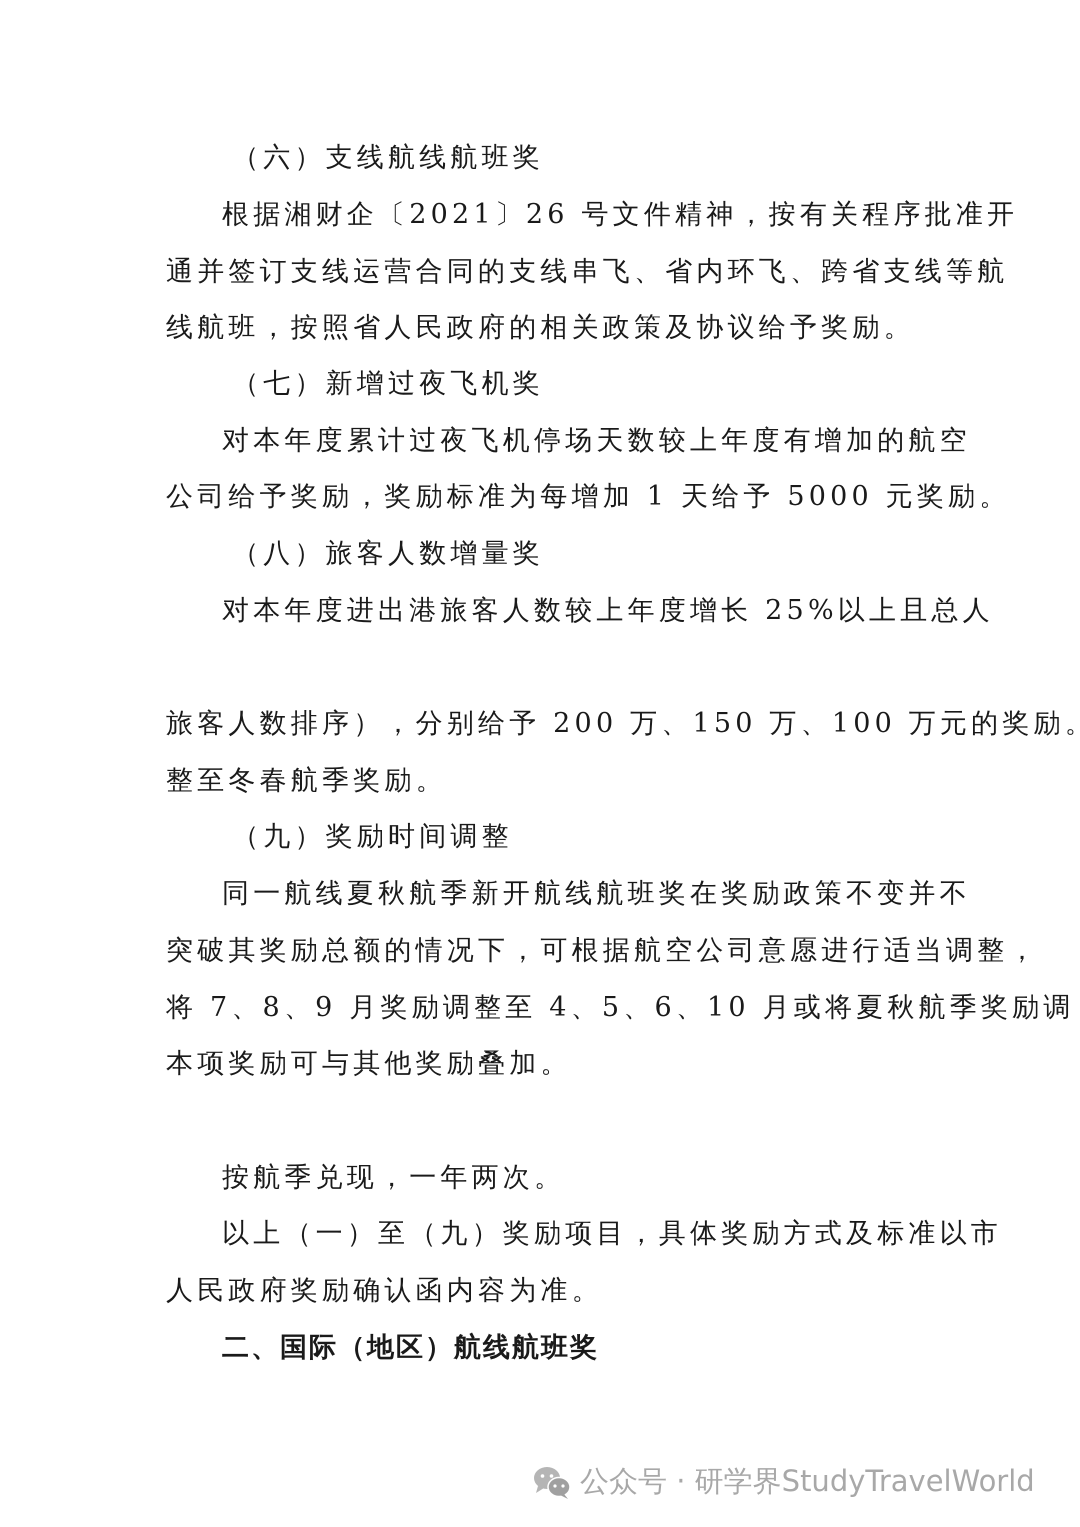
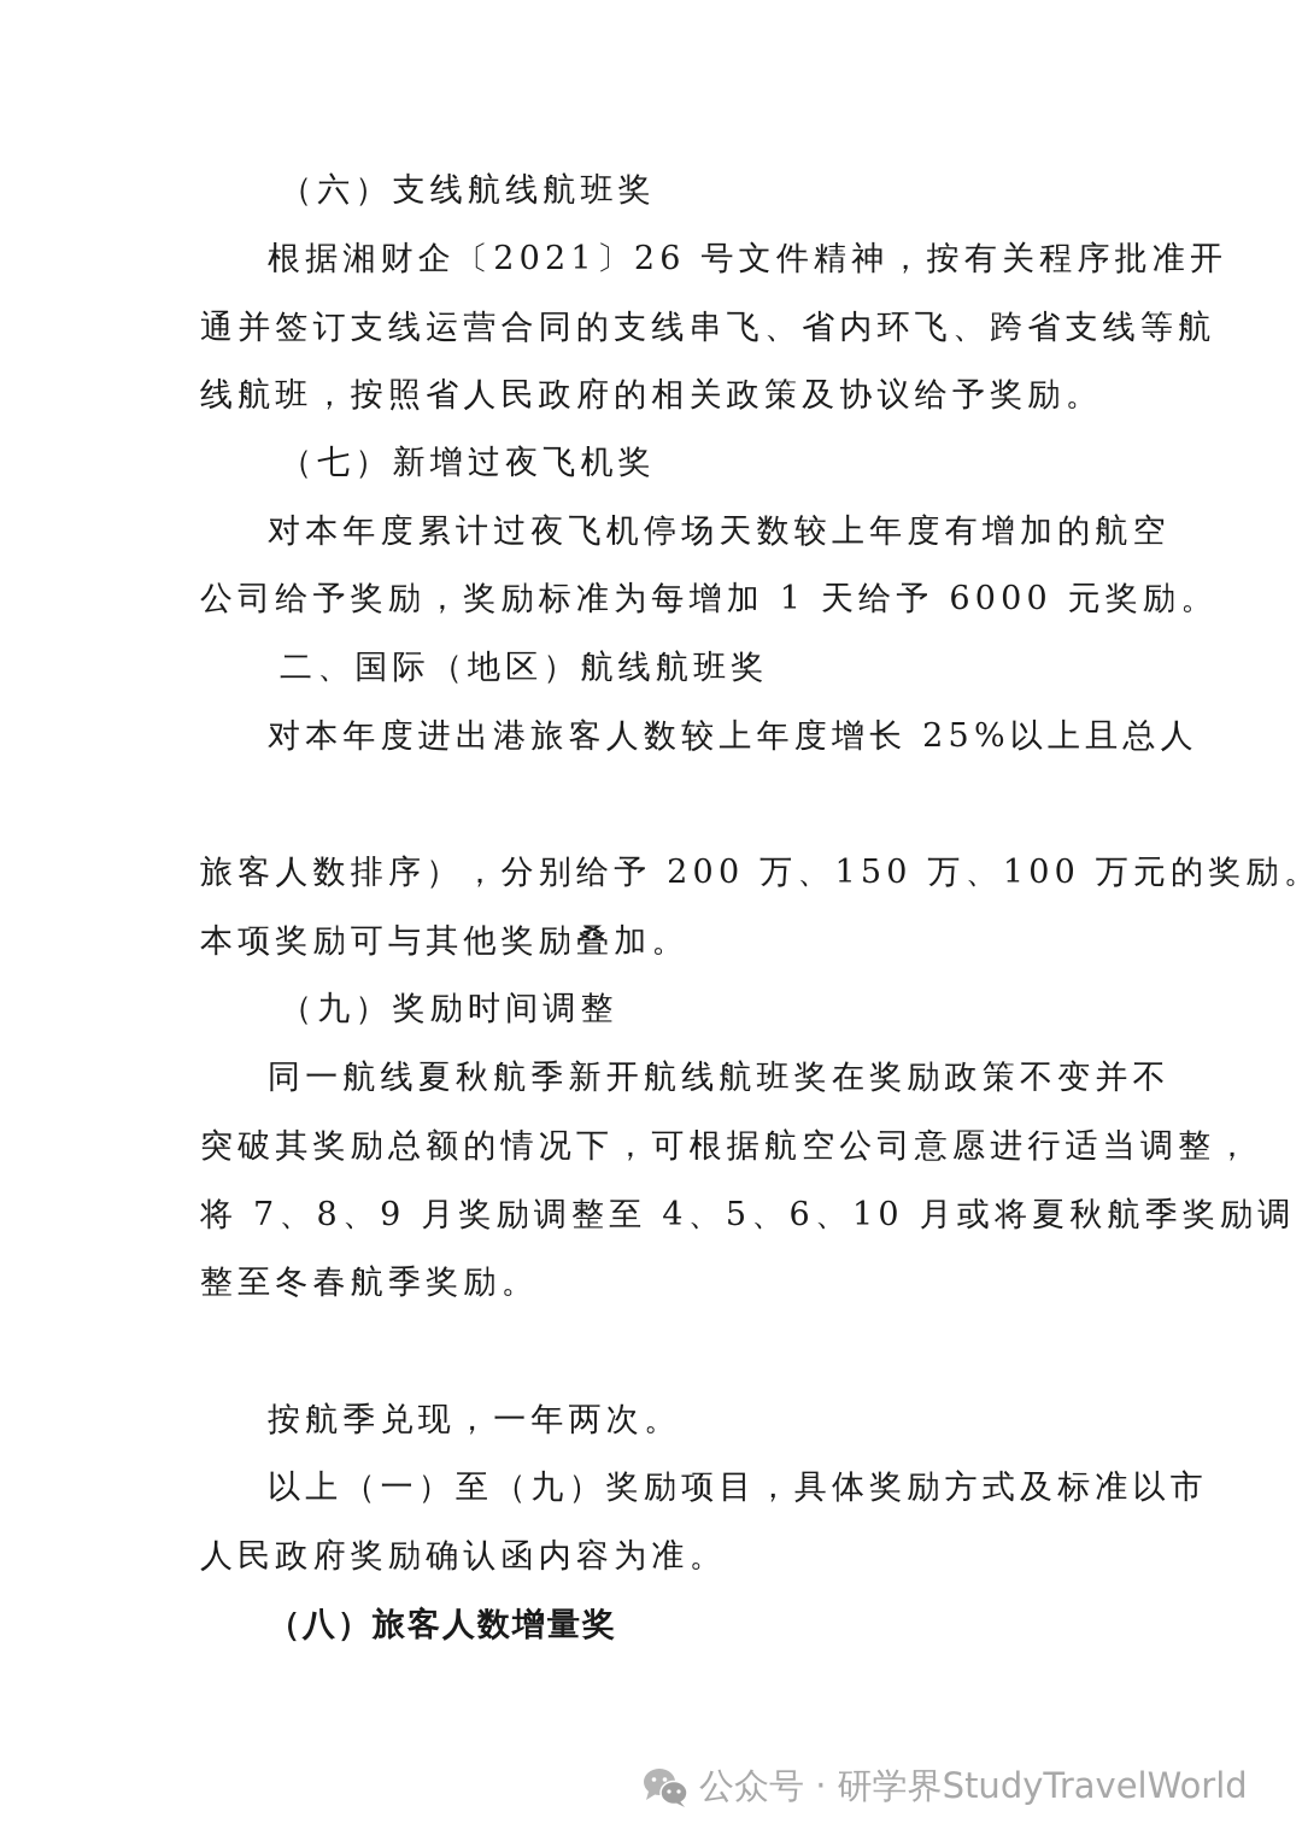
  （六）支线航线航班奖
  根据湘财企〔2021〕26 号文件精神，按有关程序批准开
  通并签订支线运营合同的支线串飞、省内环飞、跨省支线等航
  线航班，按照省人民政府的相关政策及协议给予奖励。
  （七）新增过夜飞机奖
  对本年度累计过夜飞机停场天数较上年度有增加的航空
- 公司给予奖励，奖励标准为每增加 1 天给予 5000 元奖励。
+ 公司给予奖励，奖励标准为每增加 1 天给予 6000 元奖励。
- （八）旅客人数增量奖
+ 二、国际（地区）航线航班奖
  对本年度进出港旅客人数较上年度增长 25%以上且总人
  旅客人数排序），分别给予 200 万、150 万、100 万元的奖励
- 整至冬春航季奖励。
+ 本项奖励可与其他奖励叠加。
  （九）奖励时间调整
  同一航线夏秋航季新开航线航班奖在奖励政策不变并不
  突破其奖励总额的情况下，可根据航空公司意愿进行适当调整，
  将 7、8、9 月奖励调整至 4、5、6、10 月或将夏秋航季奖励调
- 本项奖励可与其他奖励叠加。
+ 整至冬春航季奖励。
  按航季兑现，一年两次。
  以上（一）至（九）奖励项目，具体奖励方式及标准以市
  人民政府奖励确认函内容为准。
- 二、国际（地区）航线航班奖
+ （八）旅客人数增量奖
  公众号 · 研学界StudyTravelWorld
